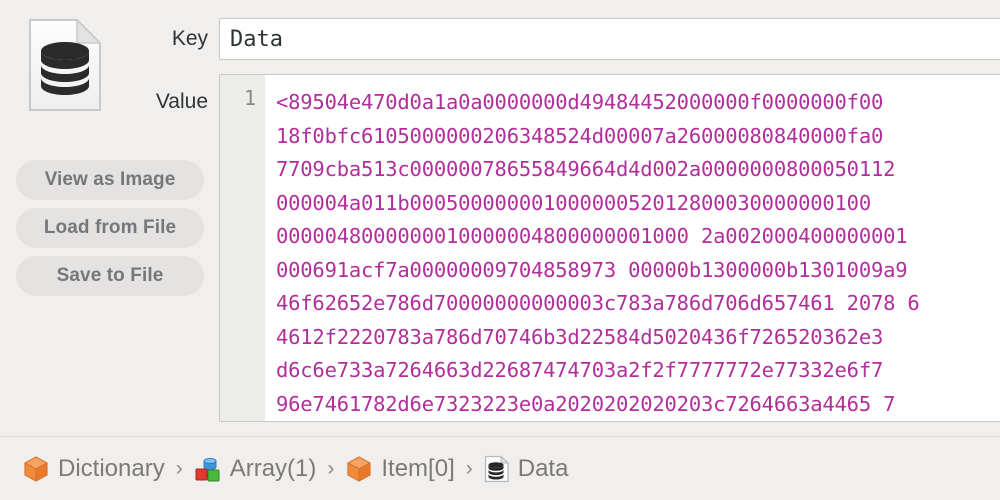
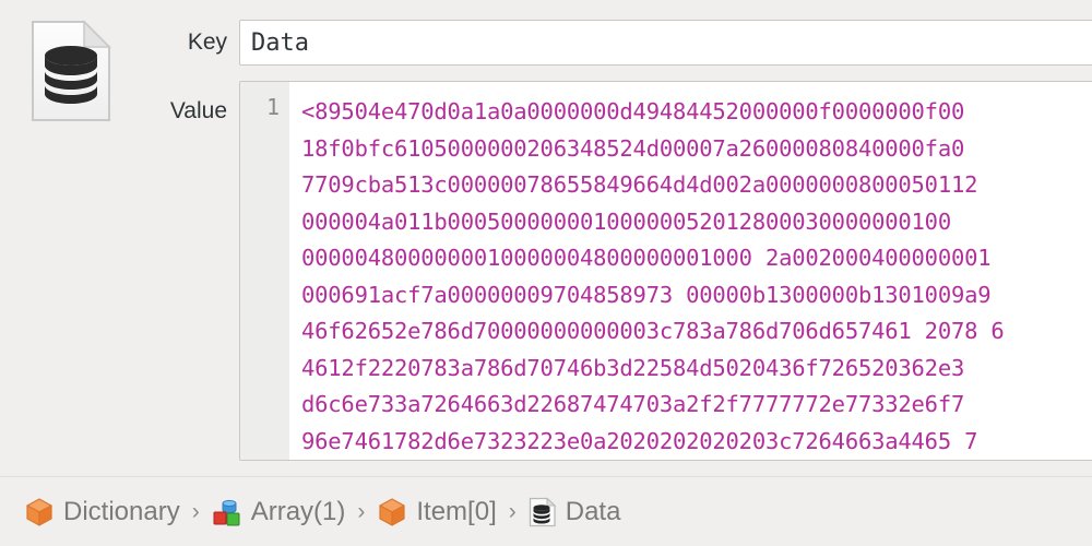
- View as Image
- Load from File
- Save to File
  Key
  Data
  Value
  1
  <89504e470d0a1a0a0000000d49484452000000f0000000f00
  18f0bfc6105000000206348524d00007a26000080840000fa0
  7709cba513c00000078655849664d4d002a0000000800050112
  000004a011b00050000000100000052012800030000000100
  0000048000000010000004800000001000 2a002000400000001
  000691acf7a00000009704858973 00000b1300000b1301009a9
  46f62652e786d70000000000003c783a786d706d657461 2078 6
  4612f2220783a786d70746b3d22584d5020436f726520362e3
  d6c6e733a7264663d22687474703a2f2f7777772e77332e6f7
  96e7461782d6e7323223e0a2020202020203c7264663a4465 7
  Dictionary
  ›
  Array(1)
  ›
  Item[0]
  ›
  Data
